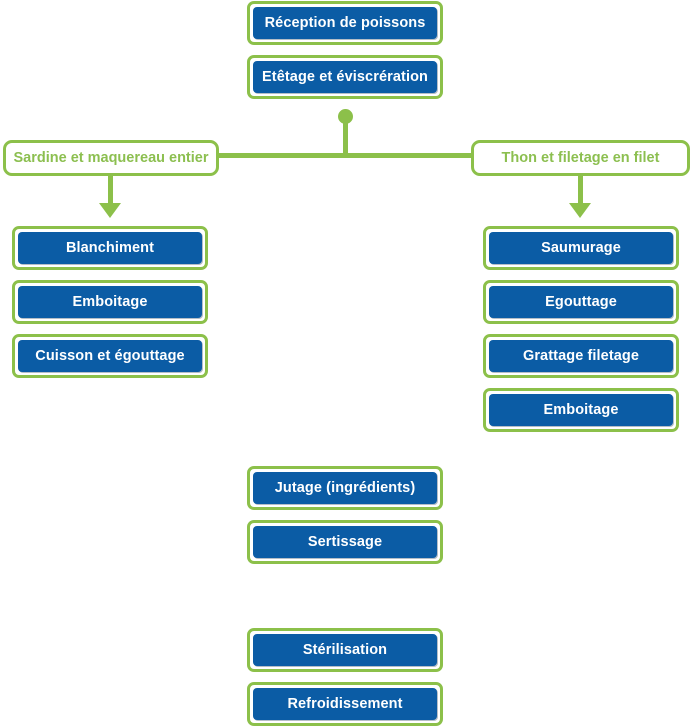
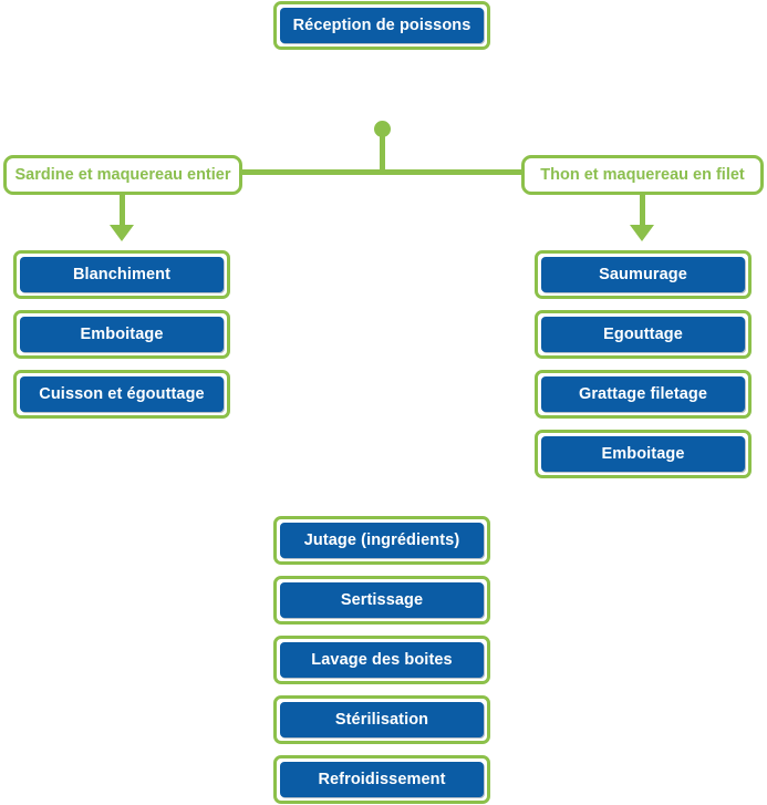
  Réception de poissons
- Etêtage et éviscrération
  Sardine et maquereau entier
- Thon et filetage en filet
+ Thon et maquereau en filet
  Blanchiment
  Emboitage
  Cuisson et égouttage
  Saumurage
  Egouttage
  Grattage filetage
  Emboitage
  Jutage (ingrédients)
  Sertissage
+ Lavage des boites
  Stérilisation
  Refroidissement
